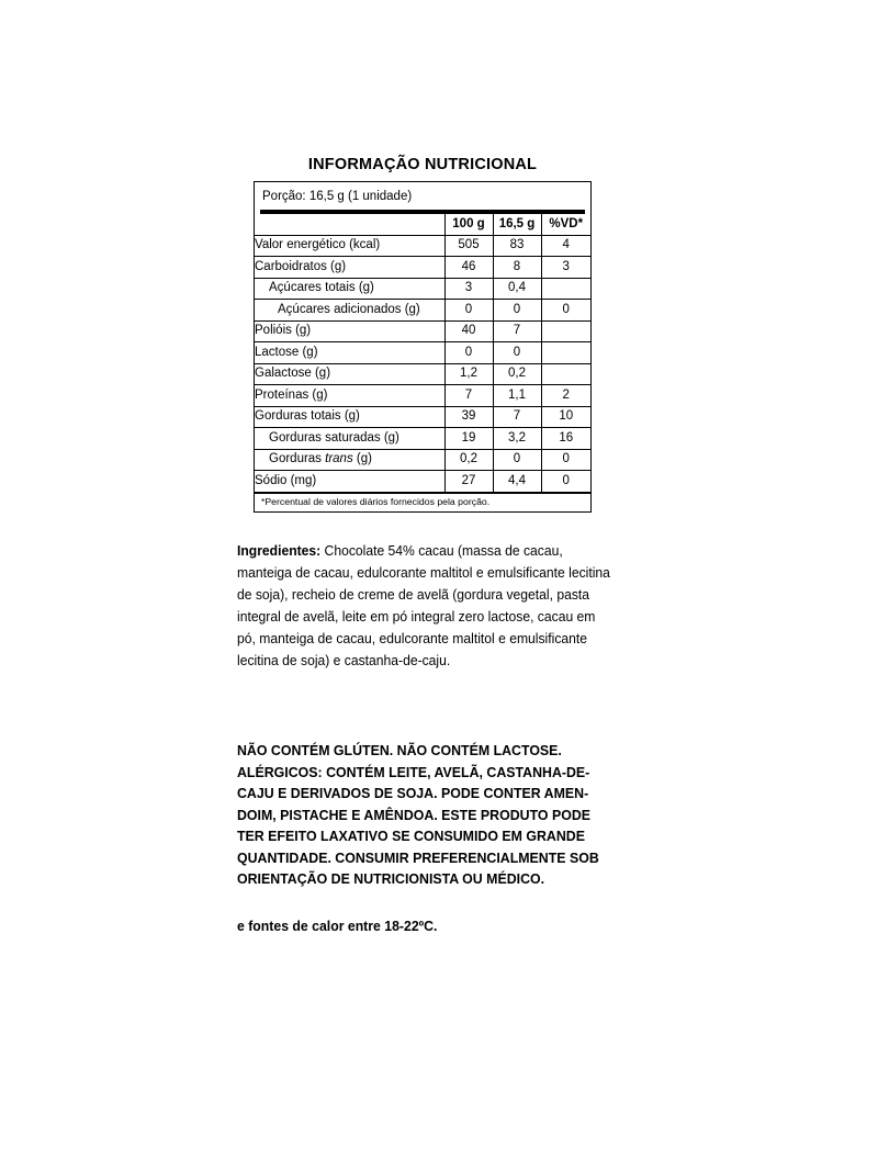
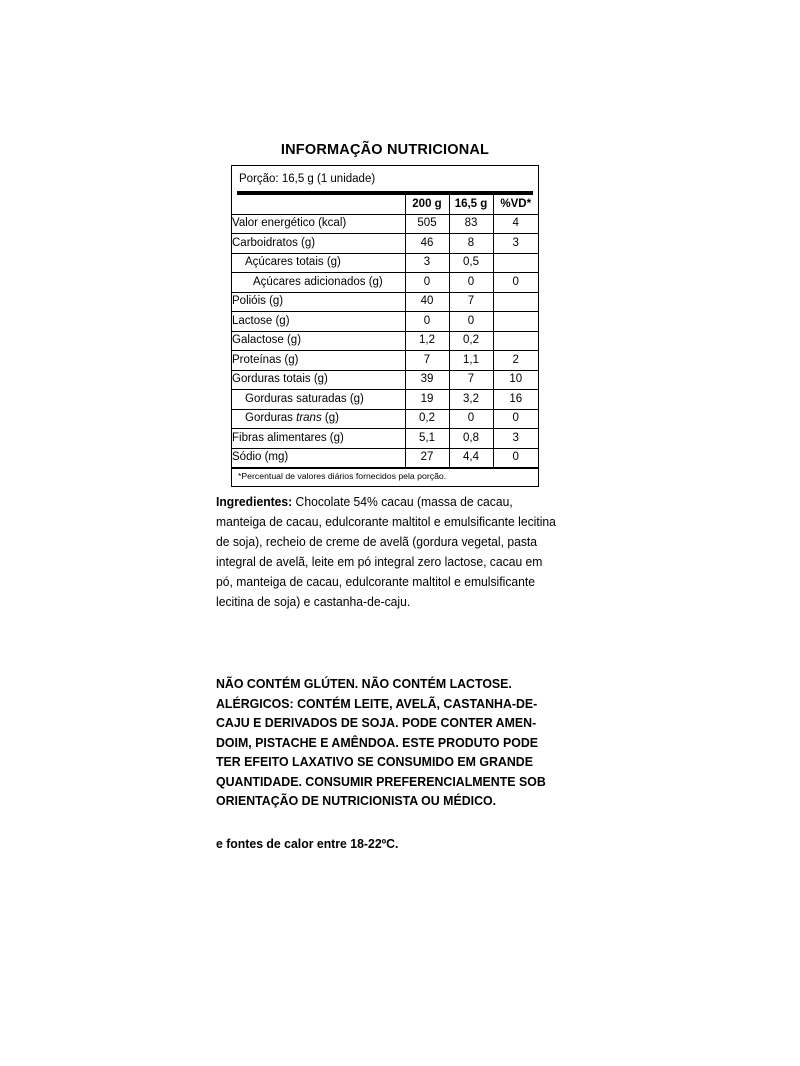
  INFORMAÇÃO NUTRICIONAL
  Porção: 16,5 g (1 unidade)
- 	100 g	16,5 g	%VD*
+ 	200 g	16,5 g	%VD*
  Valor energético (kcal)	505	83	4
  Carboidratos (g)	46	8	3
- Açúcares totais (g)	3	0,4
+ Açúcares totais (g)	3	0,5
  Açúcares adicionados (g)	0	0	0
  Polióis (g)	40	7
  Lactose (g)	0	0
  Galactose (g)	1,2	0,2
  Proteínas (g)	7	1,1	2
  Gorduras totais (g)	39	7	10
  Gorduras saturadas (g)	19	3,2	16
  Gorduras trans (g)	0,2	0	0
+ Fibras alimentares (g)	5,1	0,8	3
  Sódio (mg)	27	4,4	0
  *Percentual de valores diários fornecidos pela porção.
  Ingredientes: Chocolate 54% cacau (massa de cacau, manteiga de cacau, edulcorante maltitol e emulsificante lecitina de soja), recheio de creme de avelã (gordura vegetal, pasta integral de avelã, leite em pó integral zero lactose, cacau em pó, manteiga de cacau, edulcorante maltitol e emulsificante lecitina de soja) e castanha-de-caju.
  NÃO CONTÉM GLÚTEN. NÃO CONTÉM LACTOSE.
  ALÉRGICOS: CONTÉM LEITE, AVELÃ, CASTANHA-DE-
  CAJU E DERIVADOS DE SOJA. PODE CONTER AMEN-
  DOIM, PISTACHE E AMÊNDOA. ESTE PRODUTO PODE
  TER EFEITO LAXATIVO SE CONSUMIDO EM GRANDE
  QUANTIDADE. CONSUMIR PREFERENCIALMENTE SOB
  ORIENTAÇÃO DE NUTRICIONISTA OU MÉDICO.
  e fontes de calor entre 18-22ºC.
